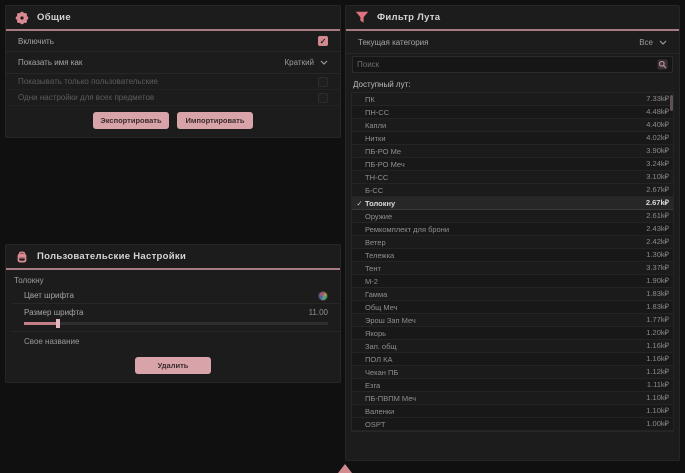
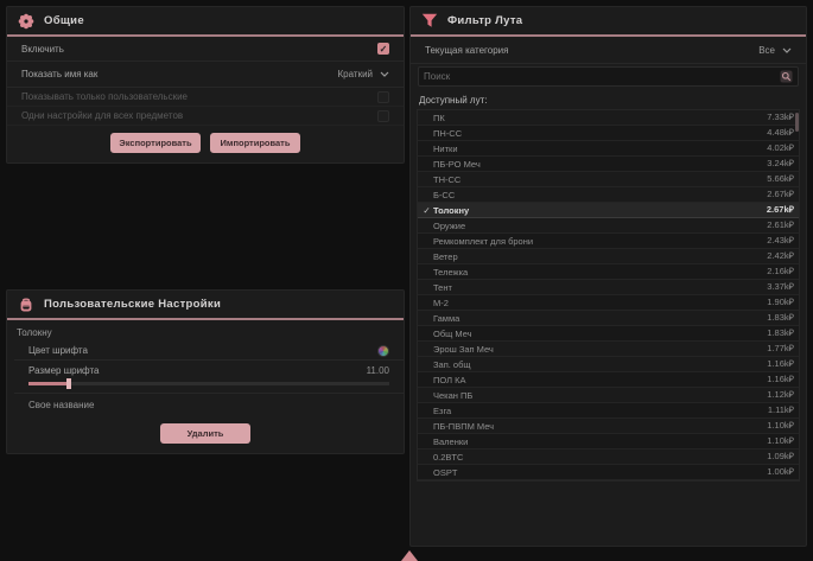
  Общие
  Включить
  ✓
  Показать имя как
  Краткий
  Показывать только пользовательские
  Одни настройки для всех предметов
  Экспортировать
  Импортировать
  Пользовательские Настройки
  Толокну
  Цвет шрифта
  Размер шрифта
  11.00
  Свое название
  Удалить
  Фильтр Лута
  Текущая категория
  Все
  Поиск
  Доступный лут:
  ПК
  7.33k₽
  ПН-СС
  4.48k₽
- Капли
- 4.40k₽
  Нитки
  4.02k₽
- ПБ-РО Ме
- 3.90k₽
  ПБ-РО Меч
  3.24k₽
  ТН-СС
- 3.10k₽
+ 5.66k₽
  Б-СС
  2.67k₽
  ✓
  Толокну
  2.67k₽
  Оружие
  2.61k₽
  Ремкомплект для брони
  2.43k₽
  Ветер
  2.42k₽
  Тележка
- 1.30k₽
+ 2.16k₽
  Тент
  3.37k₽
  М-2
  1.90k₽
  Гамма
  1.83k₽
  Общ Меч
  1.83k₽
  Эрош Зап Меч
  1.77k₽
- Якорь
- 1.20k₽
  Зап. общ
  1.16k₽
  ПОЛ КА
  1.16k₽
  Чекан ПБ
  1.12k₽
  Езга
  1.11k₽
  ПБ-ПВПМ Меч
  1.10k₽
  Валенки
  1.10k₽
+ 0.2BTC
+ 1.09k₽
  OSPT
  1.00k₽
